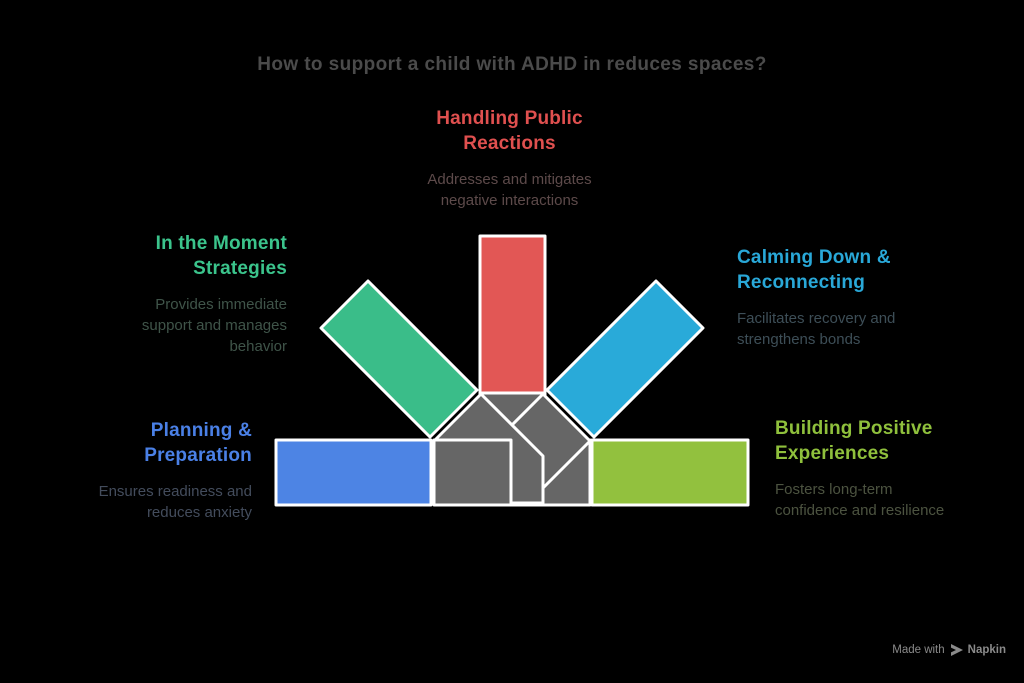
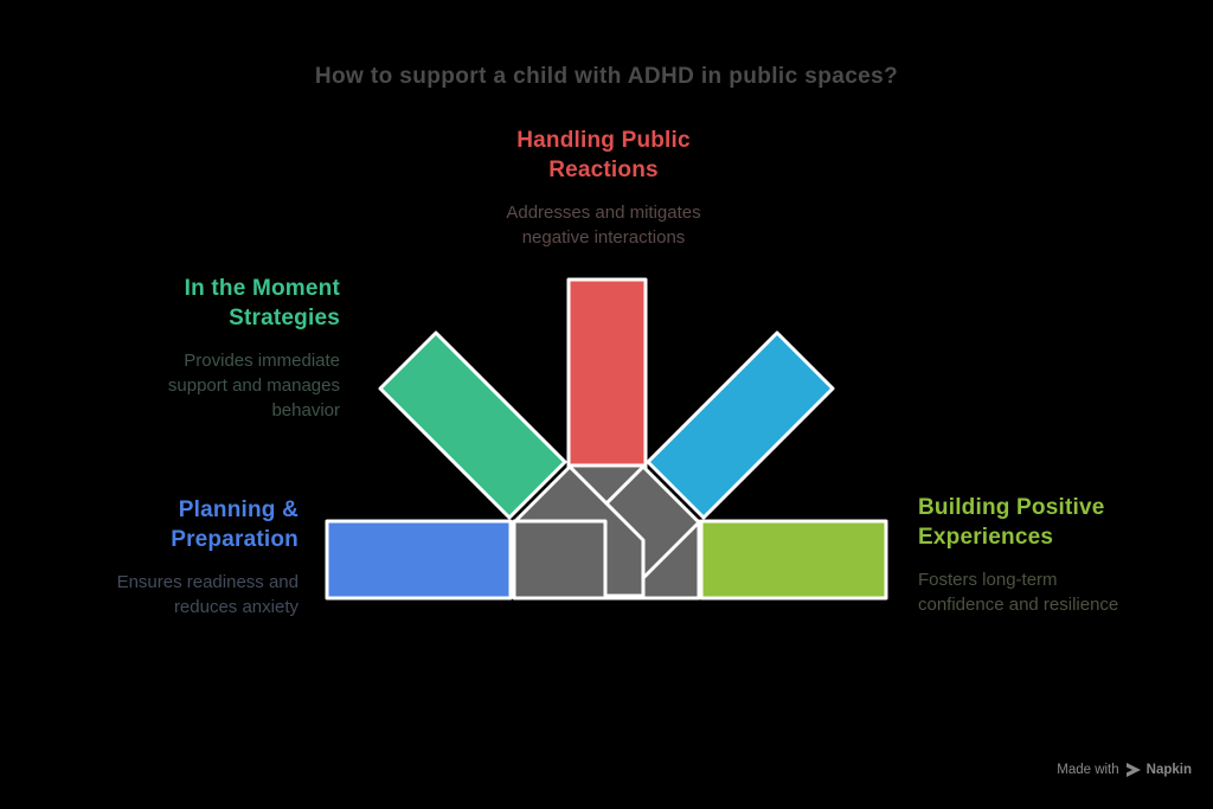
- How to support a child with ADHD in reduces spaces?
+ How to support a child with ADHD in public spaces?
  Handling Public
  Reactions
  Addresses and mitigates
  negative interactions
  In the Moment
  Strategies
  Provides immediate
  support and manages
  behavior
- Calming Down &
- Reconnecting
- Facilitates recovery and
- strengthens bonds
  Planning &
  Preparation
  Ensures readiness and
  reduces anxiety
  Building Positive
  Experiences
  Fosters long-term
  confidence and resilience
  Made with
  Napkin
